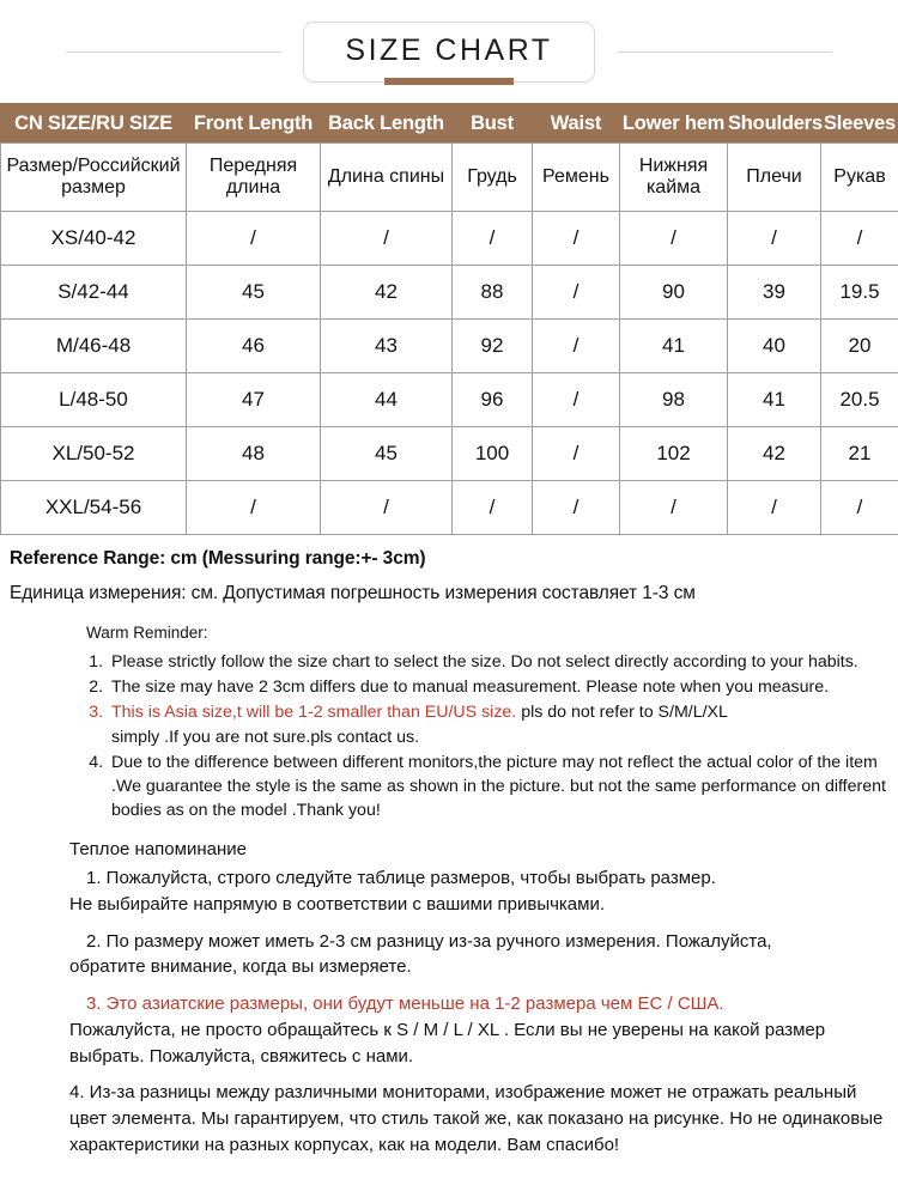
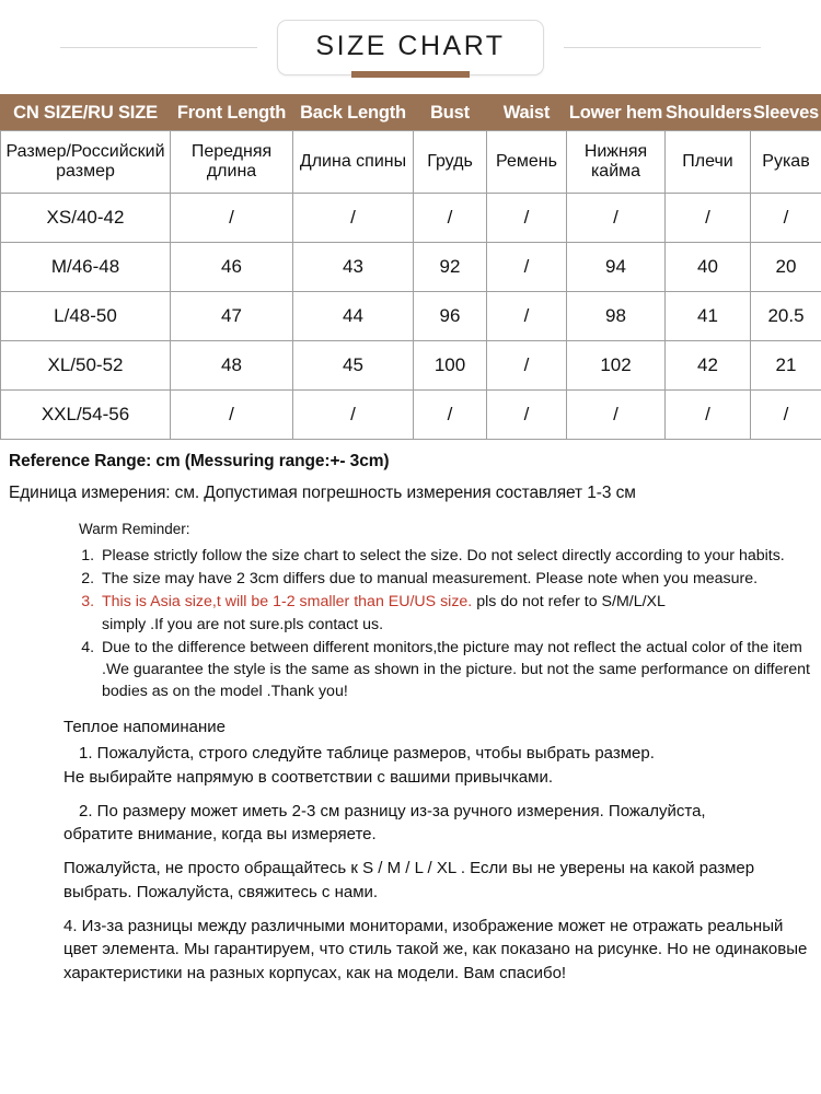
  SIZE CHART
  CN SIZE/RU SIZE	Front Length	Back Length	Bust	Waist	Lower hem	Shoulders	Sleeves
  Размер/Российский размер	Передняя длина	Длина спины	Грудь	Ремень	Нижняя кайма	Плечи	Рукав
  XS/40-42	/	/	/	/	/	/	/
- S/42-44	45	42	88	/	90	39	19.5
- M/46-48	46	43	92	/	41	40	20
+ M/46-48	46	43	92	/	94	40	20
  L/48-50	47	44	96	/	98	41	20.5
  XL/50-52	48	45	100	/	102	42	21
  XXL/54-56	/	/	/	/	/	/	/
  Reference Range: cm (Messuring range:+- 3cm)
  Единица измерения: см. Допустимая погрешность измерения составляет 1-3 см
  Warm Reminder:
  Please strictly follow the size chart to select the size. Do not select directly according to your habits.
  The size may have 2 3cm differs due to manual measurement. Please note when you measure.
  This is Asia size,t will be 1-2 smaller than EU/US size. pls do not refer to S/M/L/XL
  simply .If you are not sure.pls contact us.
  Due to the difference between different monitors,the picture may not reflect the actual color of the item .We guarantee the style is the same as shown in the picture. but not the same performance on different bodies as on the model .Thank you!
  Теплое напоминание
  1. Пожалуйста, строго следуйте таблице размеров, чтобы выбрать размер.
  Не выбирайте напрямую в соответствии с вашими привычками.
  2. По размеру может иметь 2-3 см разницу из-за ручного измерения. Пожалуйста,
  обратите внимание, когда вы измеряете.
- 3. Это азиатские размеры, они будут меньше на 1-2 размера чем ЕС / США.
  Пожалуйста, не просто обращайтесь к S / M / L / XL . Если вы не уверены на какой размер выбрать. Пожалуйста, свяжитесь с нами.
  4. Из-за разницы между различными мониторами, изображение может не отражать реальный цвет элемента. Мы гарантируем, что стиль такой же, как показано на рисунке. Но не одинаковые характеристики на разных корпусах, как на модели. Вам спасибо!
